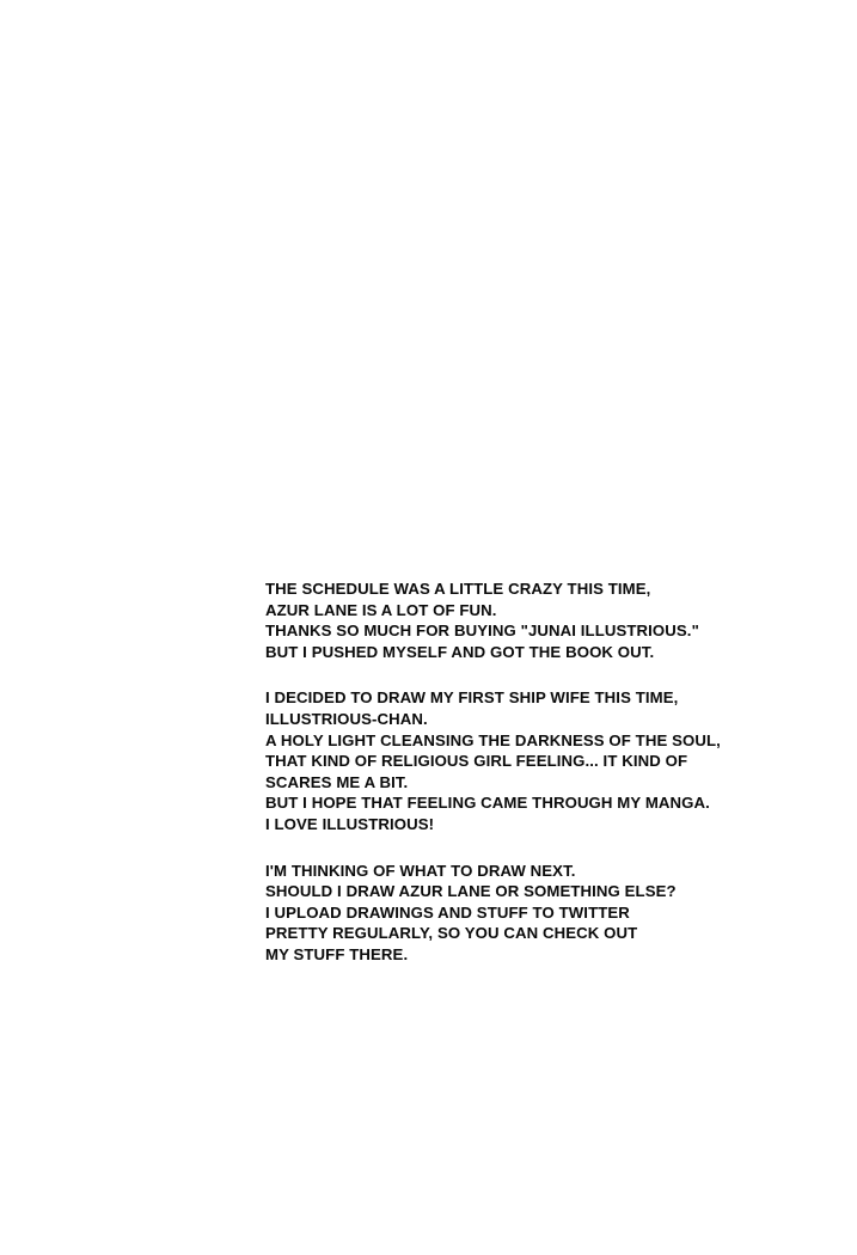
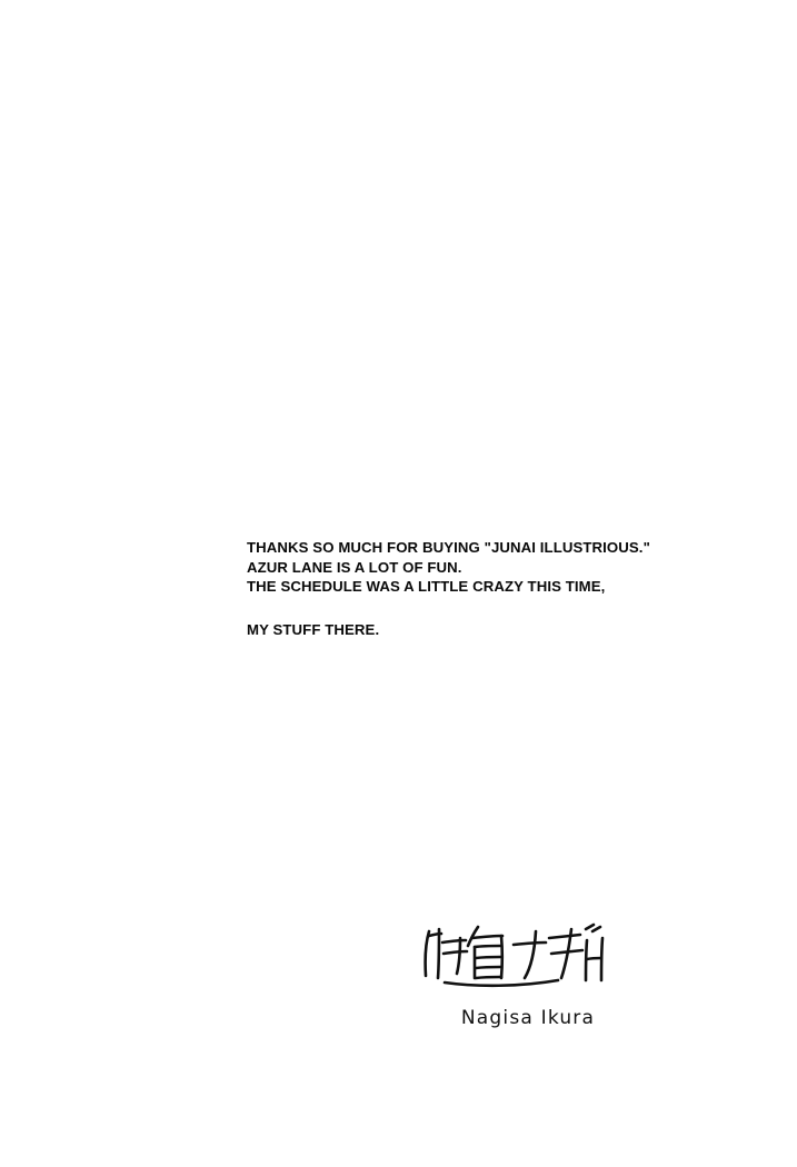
- THE SCHEDULE WAS A LITTLE CRAZY THIS TIME,
+ THANKS SO MUCH FOR BUYING "JUNAI ILLUSTRIOUS."
  AZUR LANE IS A LOT OF FUN.
- THANKS SO MUCH FOR BUYING "JUNAI ILLUSTRIOUS."
+ THE SCHEDULE WAS A LITTLE CRAZY THIS TIME,
- BUT I PUSHED MYSELF AND GOT THE BOOK OUT.
- I DECIDED TO DRAW MY FIRST SHIP WIFE THIS TIME,
- ILLUSTRIOUS-CHAN.
- A HOLY LIGHT CLEANSING THE DARKNESS OF THE SOUL,
- THAT KIND OF RELIGIOUS GIRL FEELING... IT KIND OF
- SCARES ME A BIT.
- BUT I HOPE THAT FEELING CAME THROUGH MY MANGA.
- I LOVE ILLUSTRIOUS!
- I'M THINKING OF WHAT TO DRAW NEXT.
- SHOULD I DRAW AZUR LANE OR SOMETHING ELSE?
- I UPLOAD DRAWINGS AND STUFF TO TWITTER
- PRETTY REGULARLY, SO YOU CAN CHECK OUT
  MY STUFF THERE.
+ Nagisa Ikura
